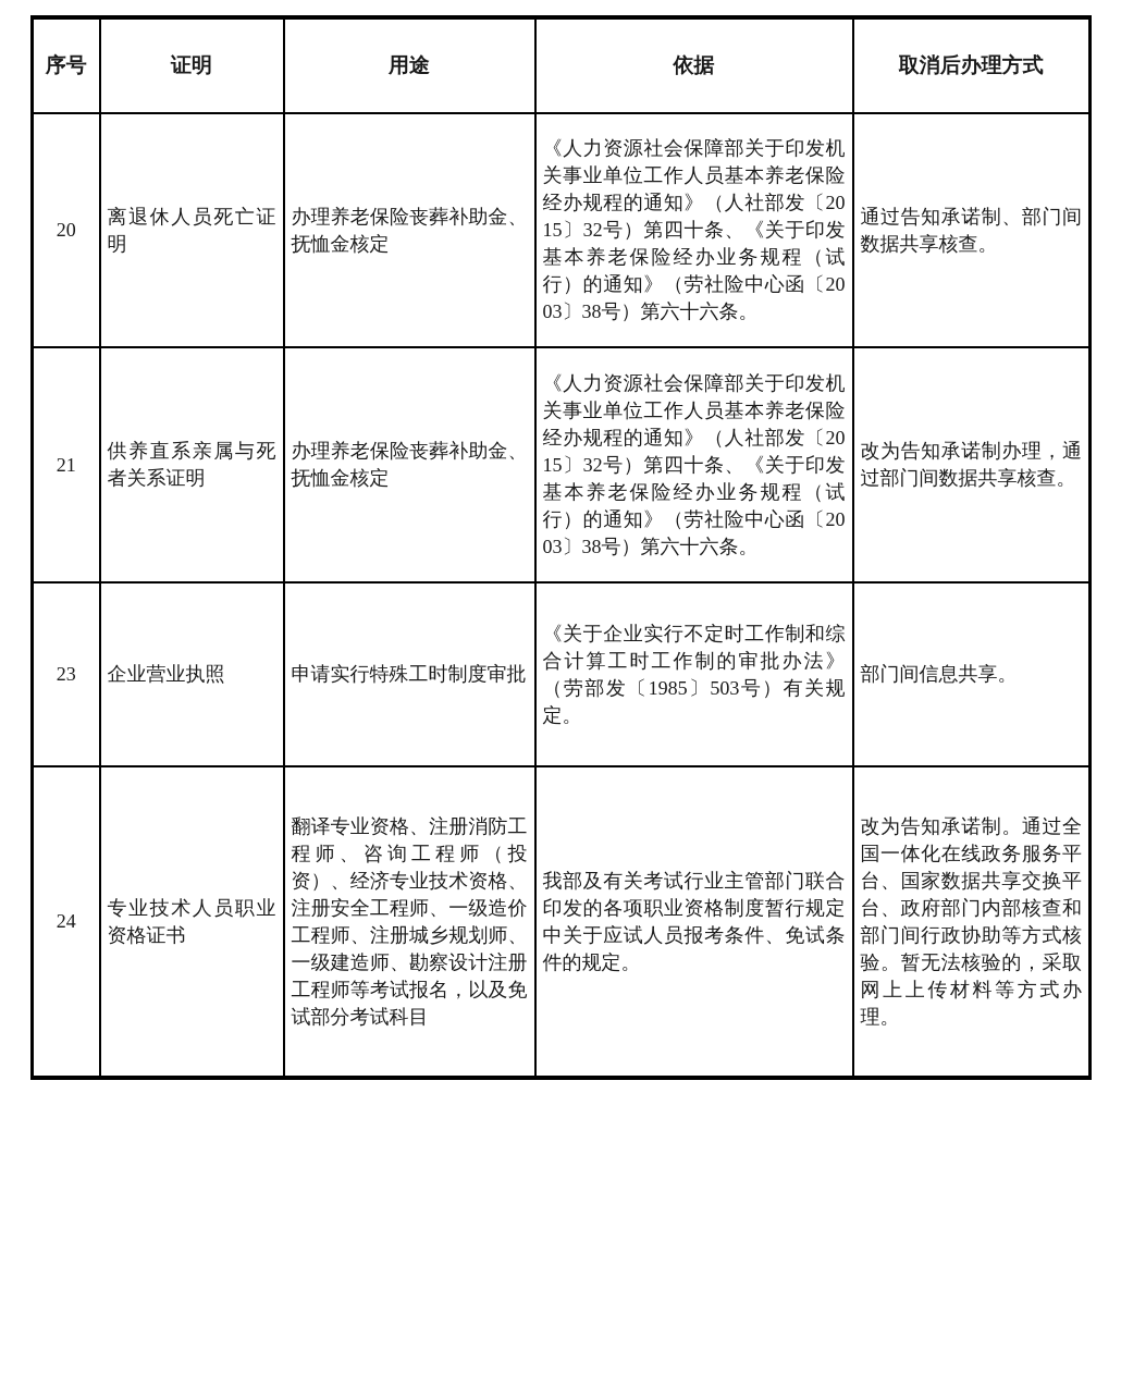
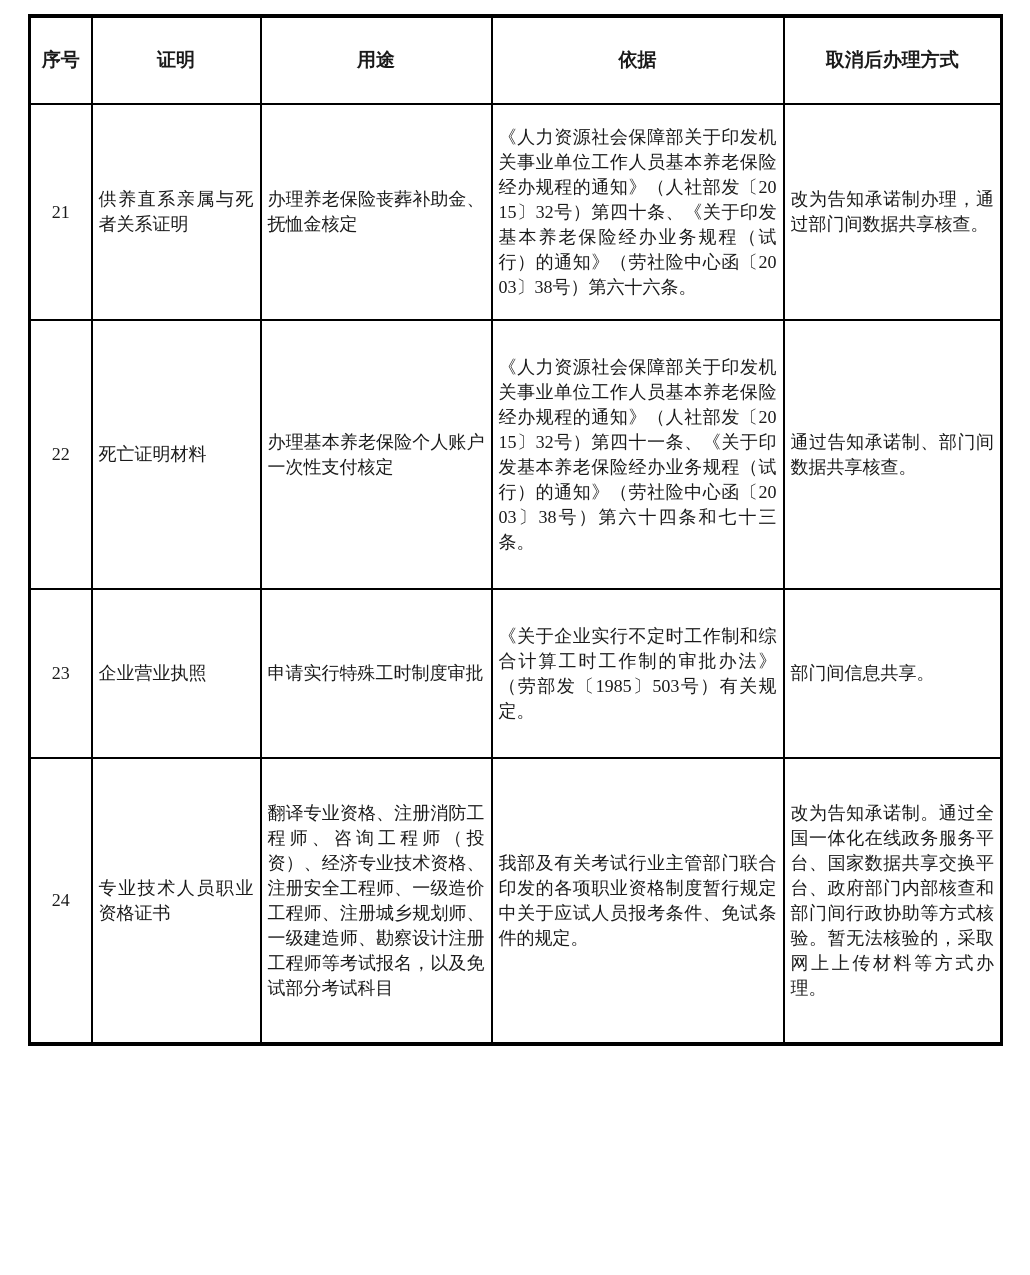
  序号	证明	用途	依据	取消后办理方式
- 20	离退休人员死亡证明	办理养老保险丧葬补助金、抚恤金核定	《人力资源社会保障部关于印发机关事业单位工作人员基本养老保险经办规程的通知》（人社部发〔2015〕32号）第四十条、《关于印发基本养老保险经办业务规程（试行）的通知》（劳社险中心函〔2003〕38号）第六十六条。	通过告知承诺制、部门间数据共享核查。
  21	供养直系亲属与死者关系证明	办理养老保险丧葬补助金、抚恤金核定	《人力资源社会保障部关于印发机关事业单位工作人员基本养老保险经办规程的通知》（人社部发〔2015〕32号）第四十条、《关于印发基本养老保险经办业务规程（试行）的通知》（劳社险中心函〔2003〕38号）第六十六条。	改为告知承诺制办理，通过部门间数据共享核查。
+ 22	死亡证明材料	办理基本养老保险个人账户一次性支付核定	《人力资源社会保障部关于印发机关事业单位工作人员基本养老保险经办规程的通知》（人社部发〔2015〕32号）第四十一条、《关于印发基本养老保险经办业务规程（试行）的通知》（劳社险中心函〔2003〕38号）第六十四条和七十三条。	通过告知承诺制、部门间数据共享核查。
  23	企业营业执照	申请实行特殊工时制度审批	《关于企业实行不定时工作制和综合计算工时工作制的审批办法》（劳部发〔1985〕503号）有关规定。	部门间信息共享。
  24	专业技术人员职业资格证书	翻译专业资格、注册消防工程师、咨询工程师（投资）、经济专业技术资格、注册安全工程师、一级造价工程师、注册城乡规划师、一级建造师、勘察设计注册工程师等考试报名，以及免试部分考试科目	我部及有关考试行业主管部门联合印发的各项职业资格制度暂行规定中关于应试人员报考条件、免试条件的规定。	改为告知承诺制。通过全国一体化在线政务服务平台、国家数据共享交换平台、政府部门内部核查和部门间行政协助等方式核验。暂无法核验的，采取网上上传材料等方式办理。
